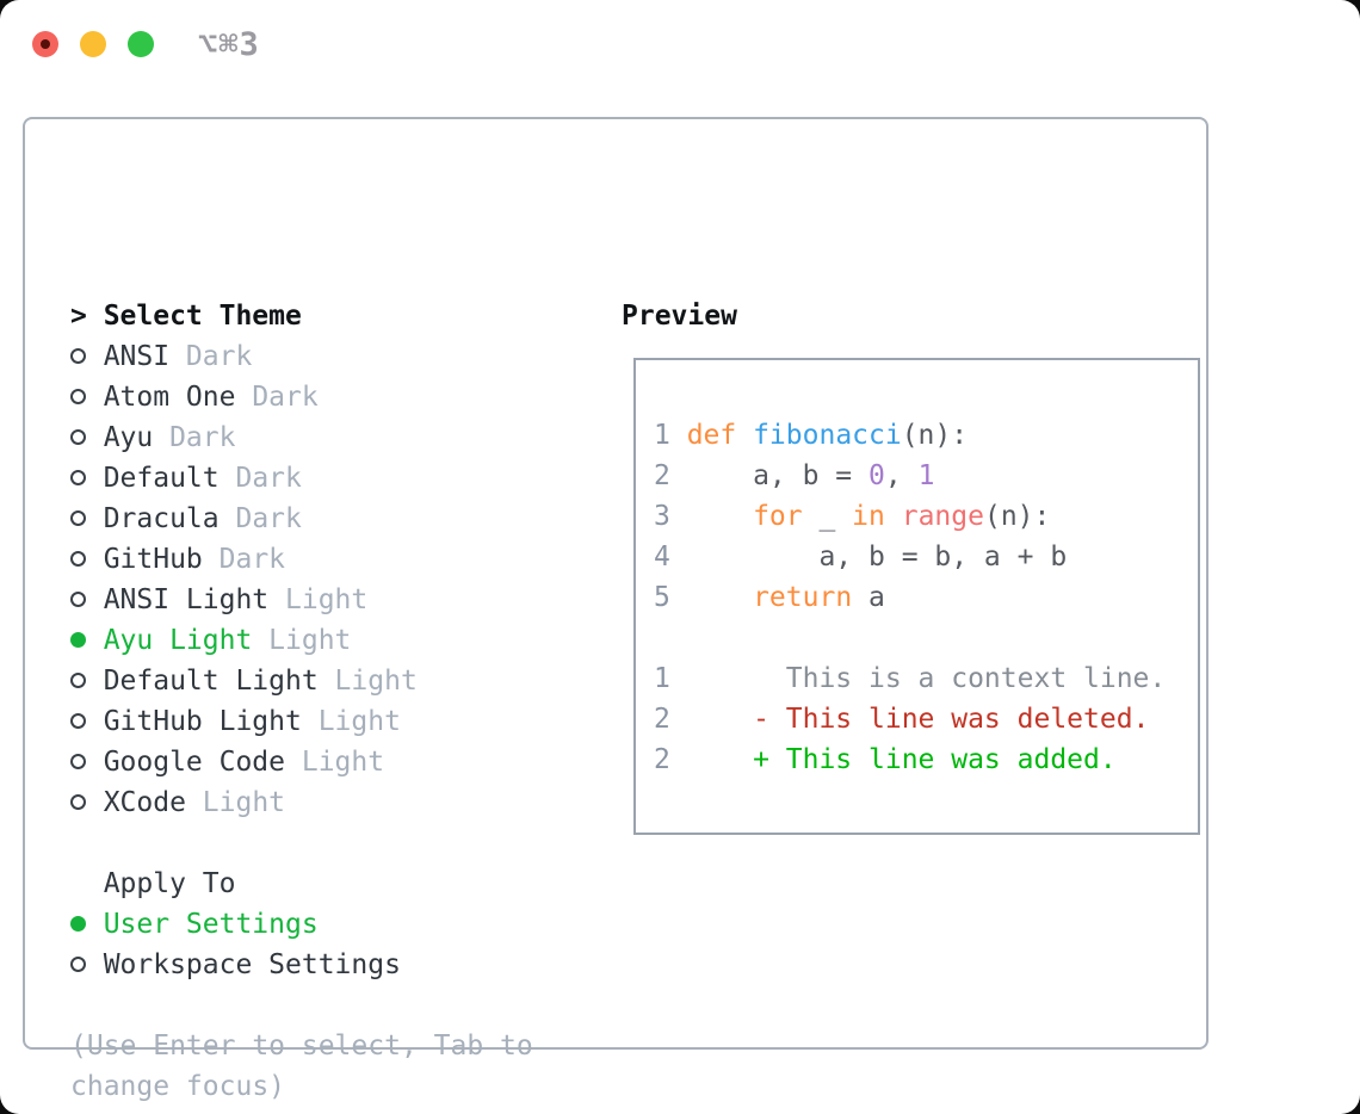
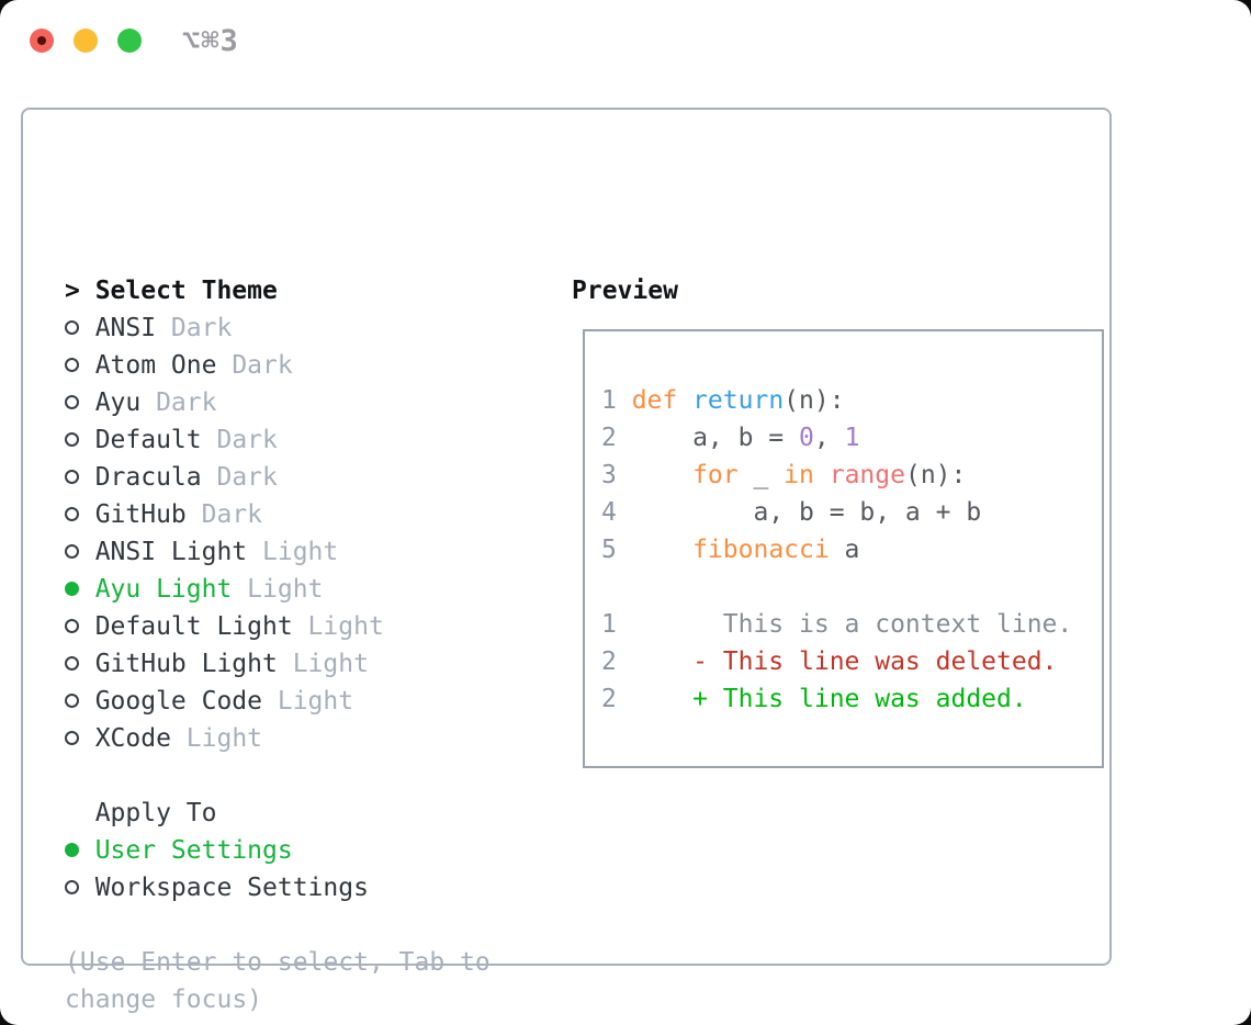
  ⌥⌘3
  > Select Theme
  ANSI Dark
  Atom One Dark
  Ayu Dark
  Default Dark
  Dracula Dark
  GitHub Dark
  ANSI Light Light
  Ayu Light Light
  Default Light Light
  GitHub Light Light
  Google Code Light
  XCode Light
  Apply To
  User Settings
  Workspace Settings
  (Use Enter to select, Tab to change focus)
  Preview
- 1 def fibonacci(n):
+ 1 def return(n):
  2 a, b = 0, 1
  3 for _ in range(n):
  4 a, b = b, a + b
- 5 return a
+ 5 fibonacci a
  1 This is a context line.
  2 - This line was deleted.
  2 + This line was added.
